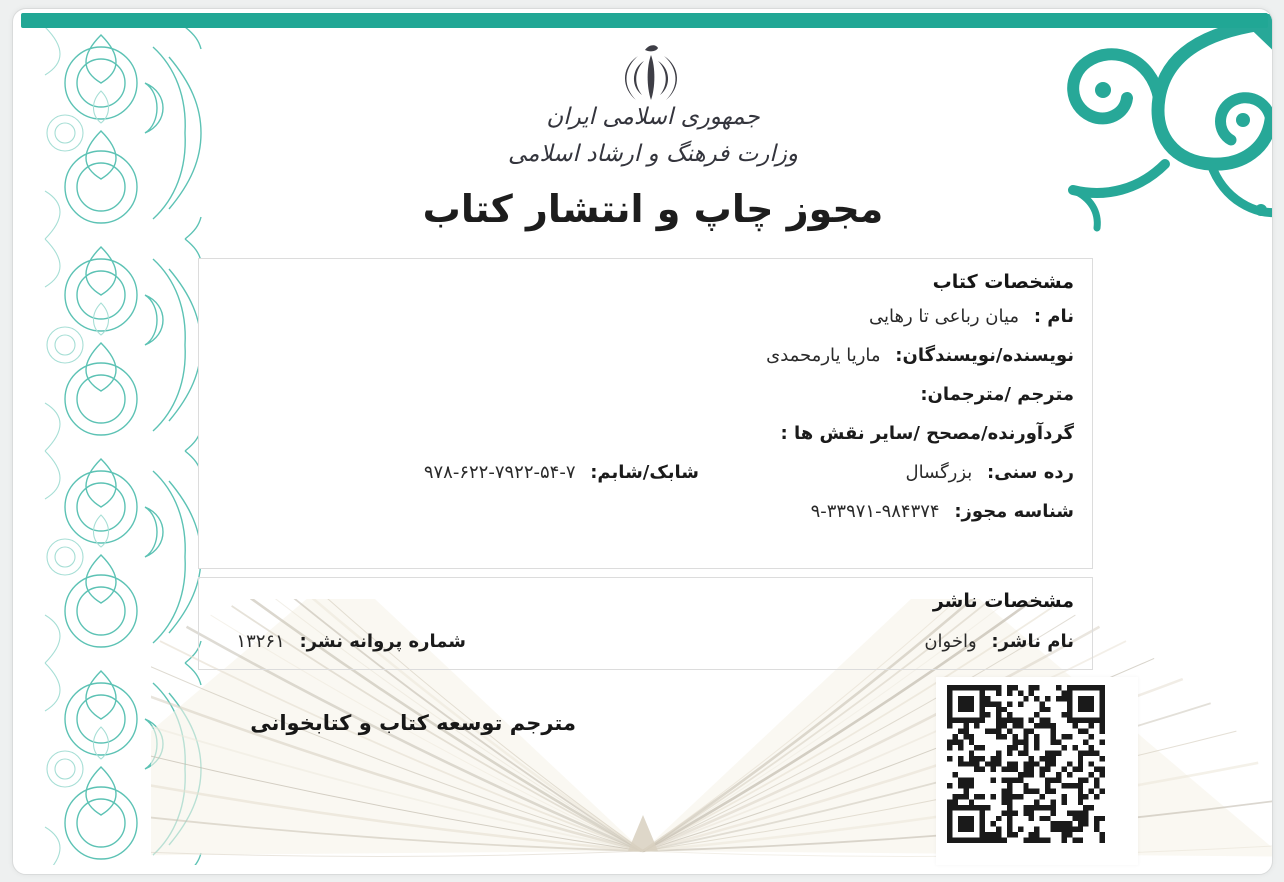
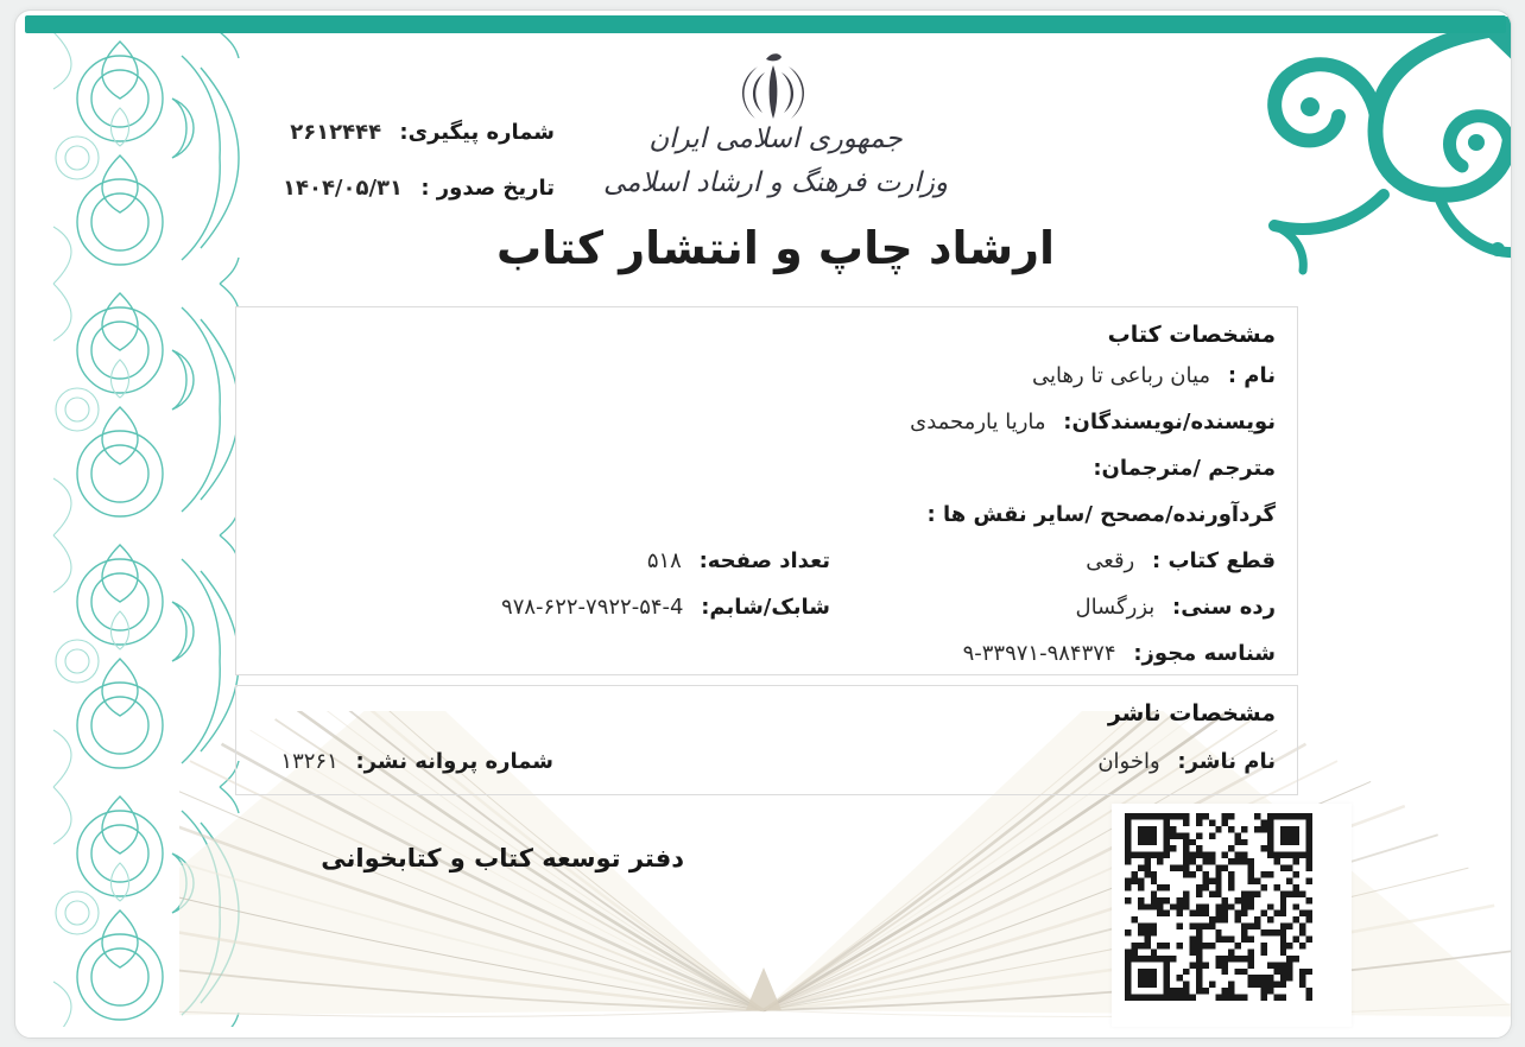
  جمهوری اسلامی ایران
  وزارت فرهنگ و ارشاد اسلامی
- مجوز چاپ و انتشار کتاب
+ ارشاد چاپ و انتشار کتاب
+ شماره پیگیری: ۲۶۱۲۴۴۴
+ تاریخ صدور : ۱۴۰۴/۰۵/۳۱
  مشخصات کتاب
  نام : میان رباعی تا رهایی
  نویسنده/نویسندگان: ماریا یارمحمدی
  مترجم /مترجمان:
  گردآورنده/مصحح /سایر نقش ها :
+ قطع کتاب : رقعی
+ تعداد صفحه: ۵۱۸
  رده سنی: بزرگسال
- شابک/شابم: ۹۷۸-۶۲۲-۷۹۲۲-۵۴-۷
+ شابک/شابم: ۹۷۸-۶۲۲-۷۹۲۲-۵۴-4
  شناسه مجوز: ۹-۳۳۹۷۱-۹۸۴۳۷۴
  مشخصات ناشر
  نام ناشر: واخوان
  شماره پروانه نشر: ۱۳۲۶۱
- مترجم توسعه کتاب و کتابخوانی
+ دفتر توسعه کتاب و کتابخوانی
